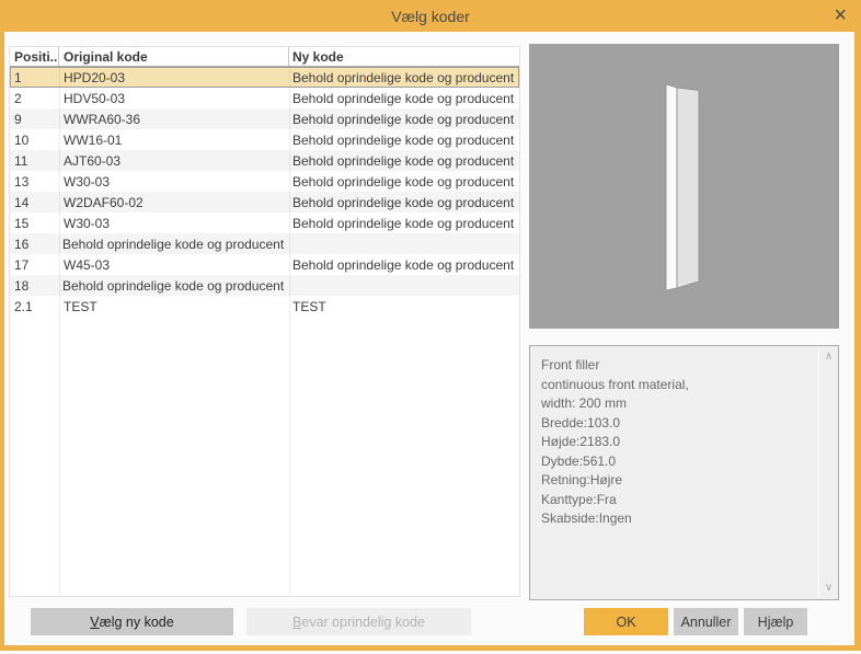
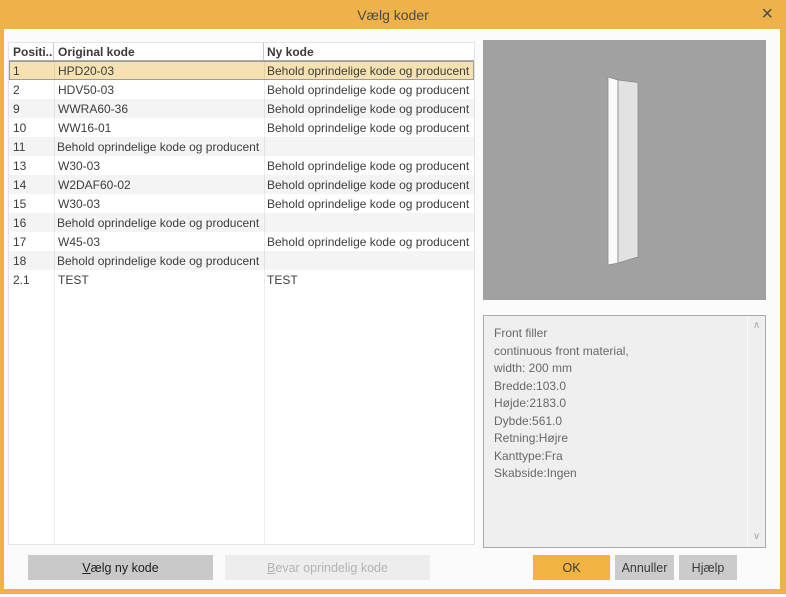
  Vælg koder
  ×
  Positi..
  Original kode
  Ny kode
  1
  HPD20-03
  Behold oprindelige kode og producent
  2
  HDV50-03
  Behold oprindelige kode og producent
  9
  WWRA60-36
  Behold oprindelige kode og producent
  10
  WW16-01
  Behold oprindelige kode og producent
  11
- AJT60-03
  Behold oprindelige kode og producent
  13
  W30-03
  Behold oprindelige kode og producent
  14
  W2DAF60-02
  Behold oprindelige kode og producent
  15
  W30-03
  Behold oprindelige kode og producent
  16
  Behold oprindelige kode og producent
  17
  W45-03
  Behold oprindelige kode og producent
  18
  Behold oprindelige kode og producent
  2.1
  TEST
  TEST
  Front filler
  continuous front material,
  width: 200 mm
  Bredde:103.0
  Højde:2183.0
  Dybde:561.0
  Retning:Højre
  Kanttype:Fra
  Skabside:Ingen
  ∧
  ∨
  Vælg ny kode
  Bevar oprindelig kode
  OK
  Annuller
  Hjælp
